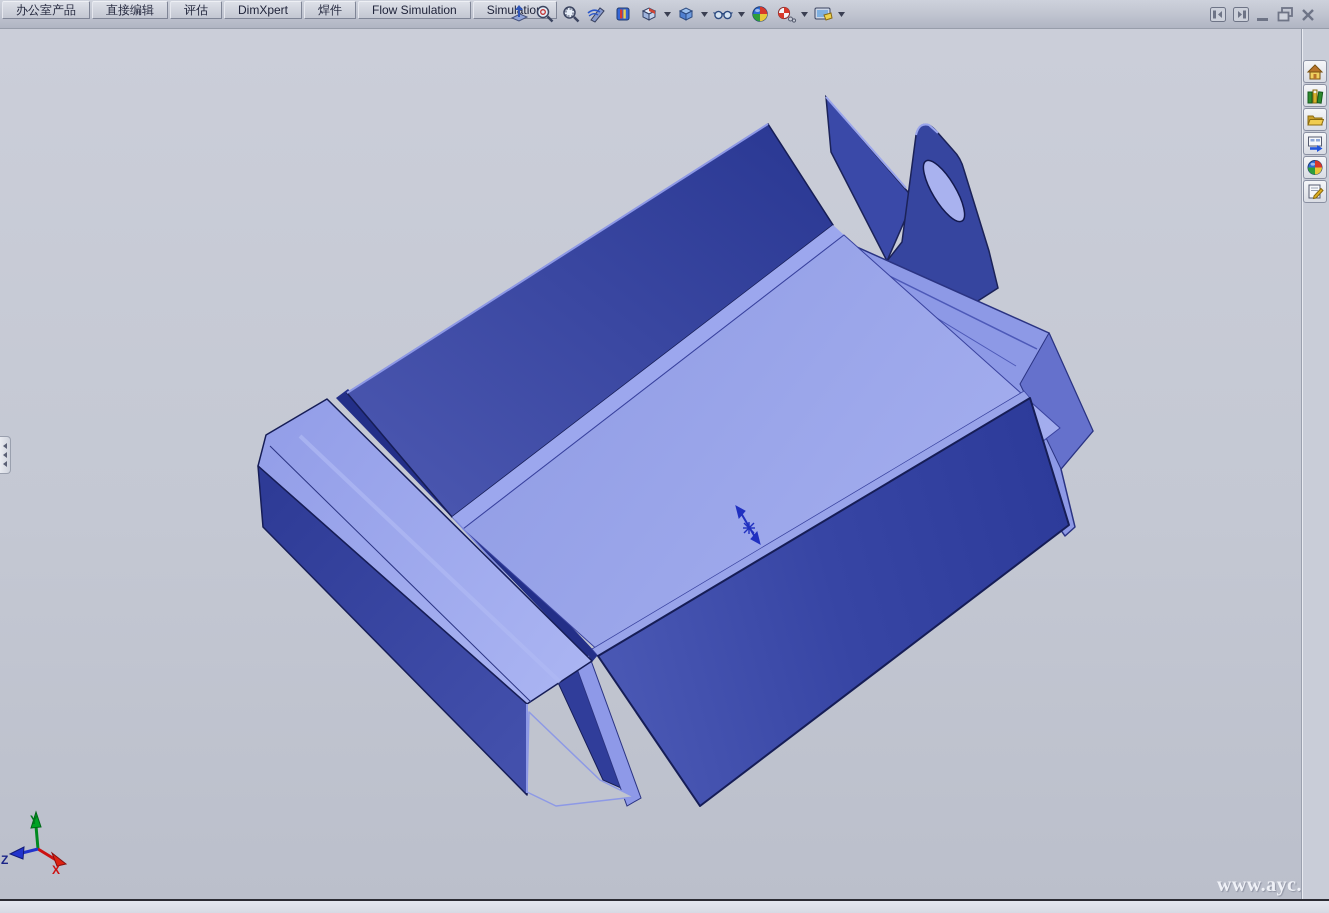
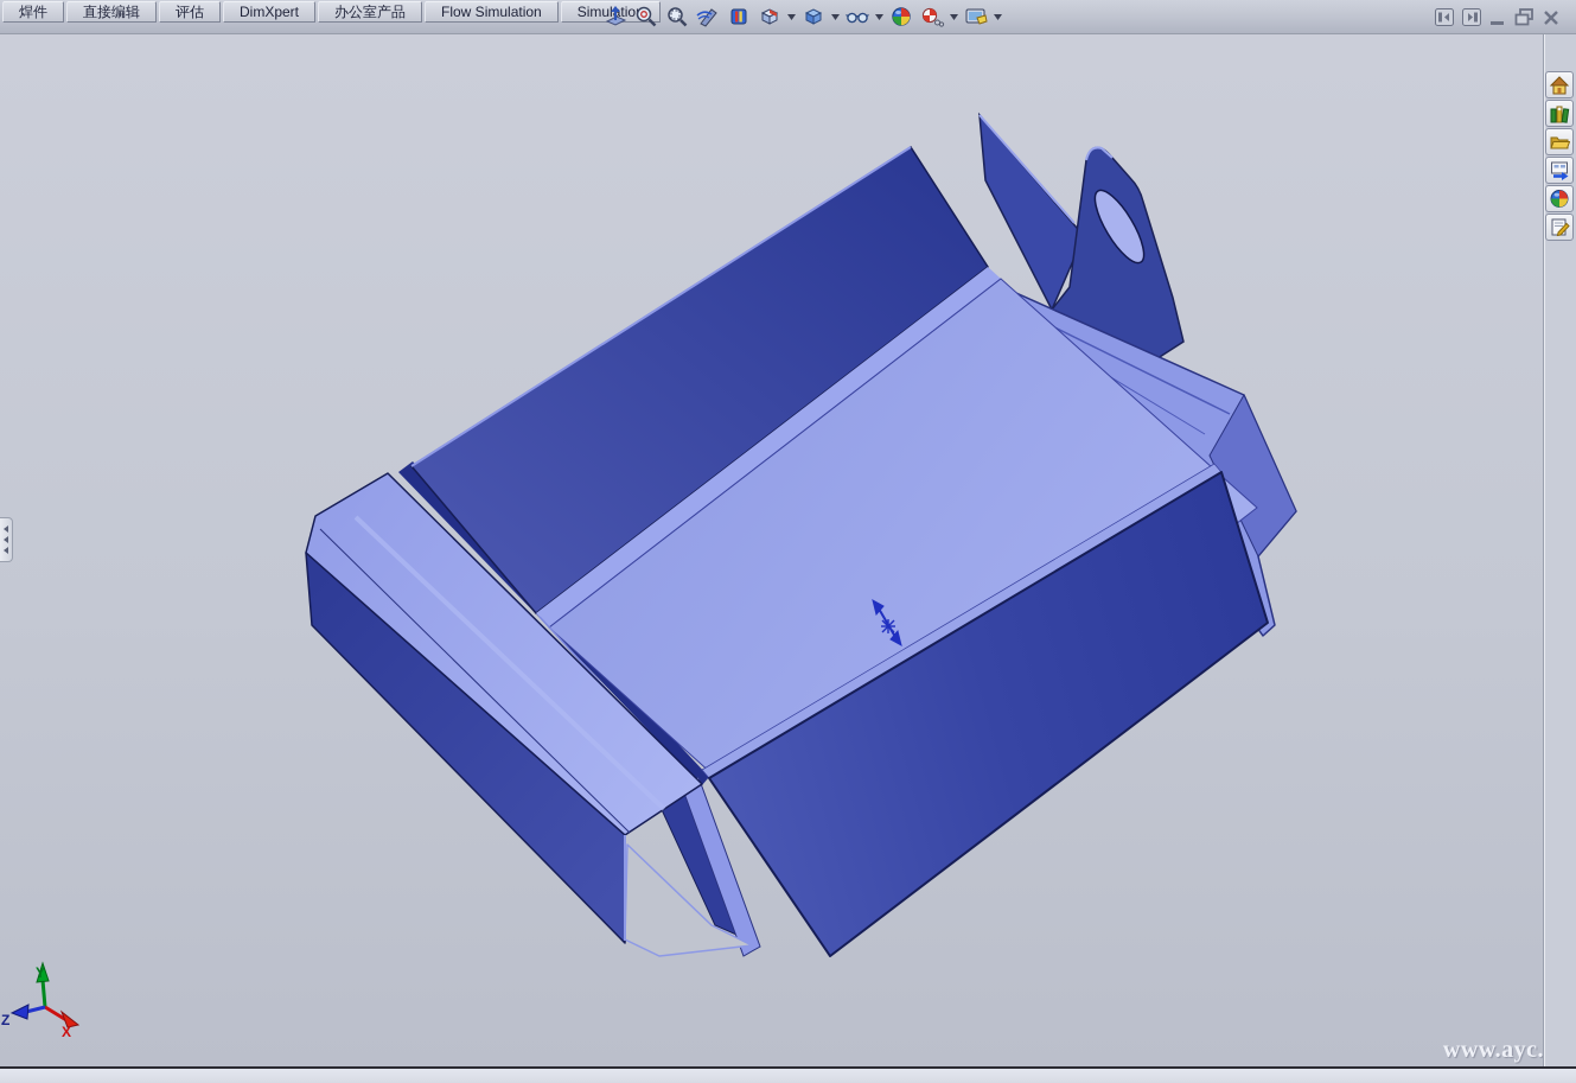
- 办公室产品
+ 焊件
  直接编辑
  评估
  DimXpert
- 焊件
+ 办公室产品
  Flow Simulation
  Simutio
  Y
  X
  Z
  www.ayc.
